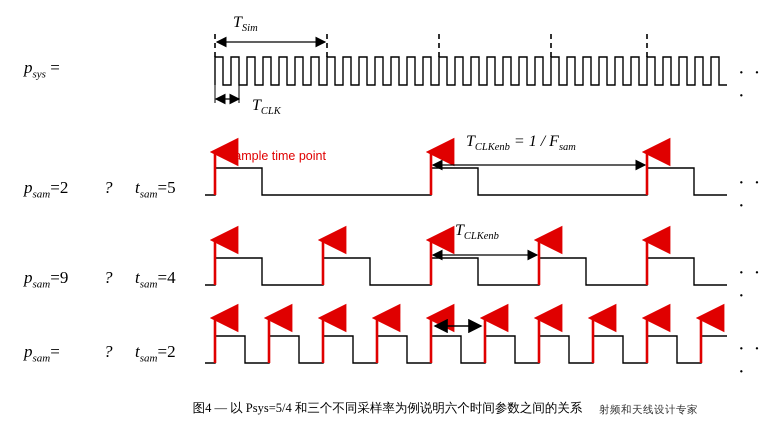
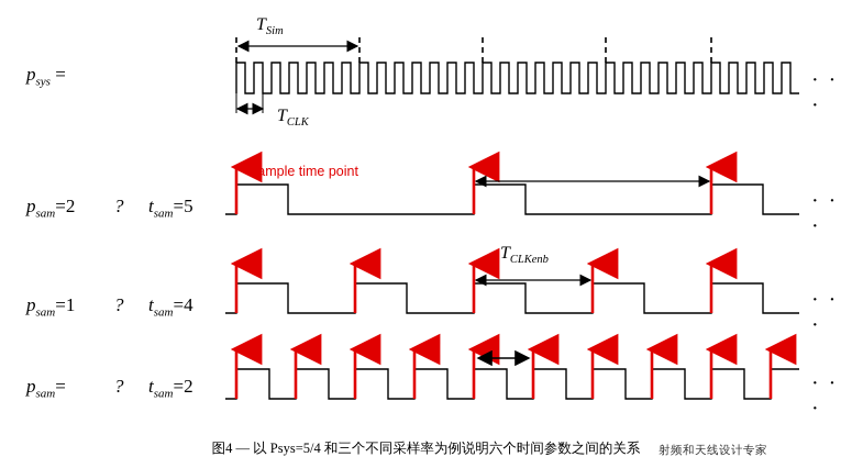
  psys =
  · · ·
  TSim
  TCLK
  psam=2
  ?
  tsam=5
  · · ·
  sample time point
- TCLKenb = 1 / Fsam
- psam=9
+ psam=1
  ?
  tsam=4
  · · ·
  TCLKenb
  psam=
  ?
  tsam=2
  · · ·
  图4 — 以 Psys=5/4 和三个不同采样率为例说明六个时间参数之间的关系
  射频和天线设计专家
